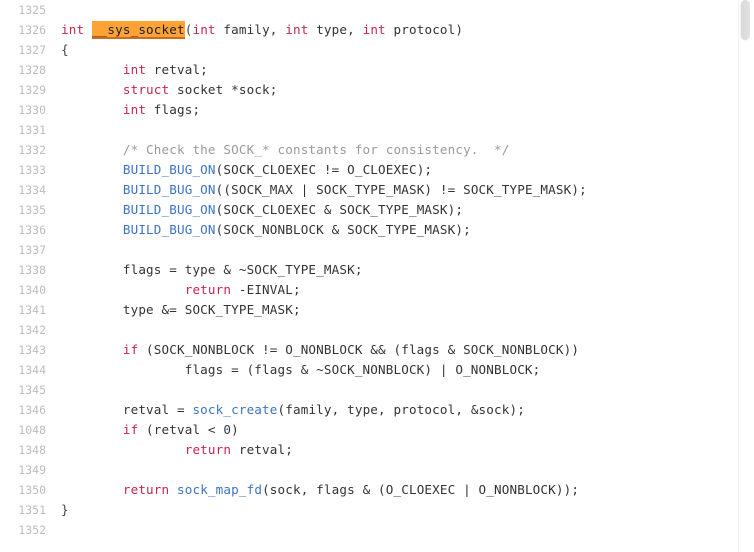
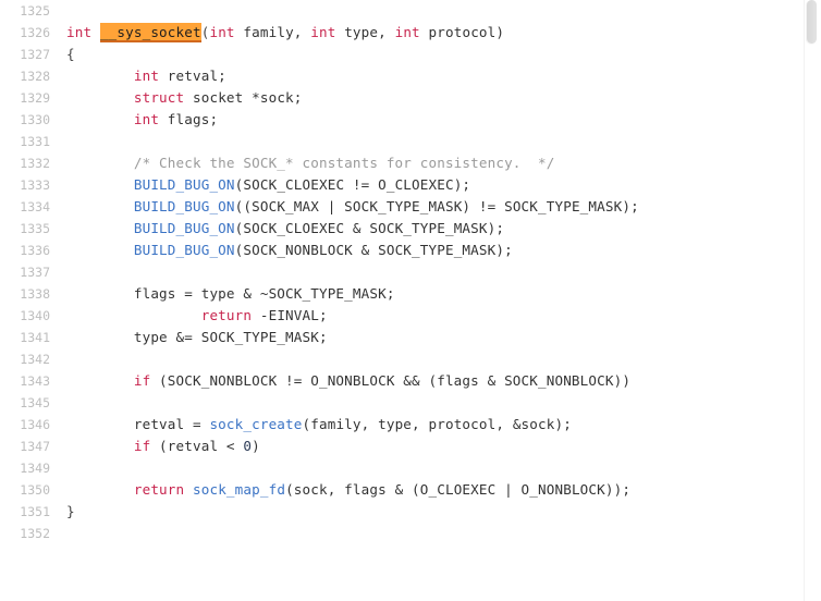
  1325
  1326	int __sys_socket(int family, int type, int protocol)
  1327	{
  1328	int retval;
  1329	struct socket *sock;
  1330	int flags;
  1331
  1332	/* Check the SOCK_* constants for consistency. */
  1333	BUILD_BUG_ON(SOCK_CLOEXEC != O_CLOEXEC);
  1334	BUILD_BUG_ON((SOCK_MAX | SOCK_TYPE_MASK) != SOCK_TYPE_MASK);
  1335	BUILD_BUG_ON(SOCK_CLOEXEC & SOCK_TYPE_MASK);
  1336	BUILD_BUG_ON(SOCK_NONBLOCK & SOCK_TYPE_MASK);
  1337
  1338	flags = type & ~SOCK_TYPE_MASK;
  1340	return -EINVAL;
  1341	type &= SOCK_TYPE_MASK;
  1342
  1343	if (SOCK_NONBLOCK != O_NONBLOCK && (flags & SOCK_NONBLOCK))
- 1344	flags = (flags & ~SOCK_NONBLOCK) | O_NONBLOCK;
  1345
  1346	retval = sock_create(family, type, protocol, &sock);
- 1048	if (retval < 0)
+ 1347	if (retval < 0)
- 1348	return retval;
  1349
  1350	return sock_map_fd(sock, flags & (O_CLOEXEC | O_NONBLOCK));
  1351	}
  1352
